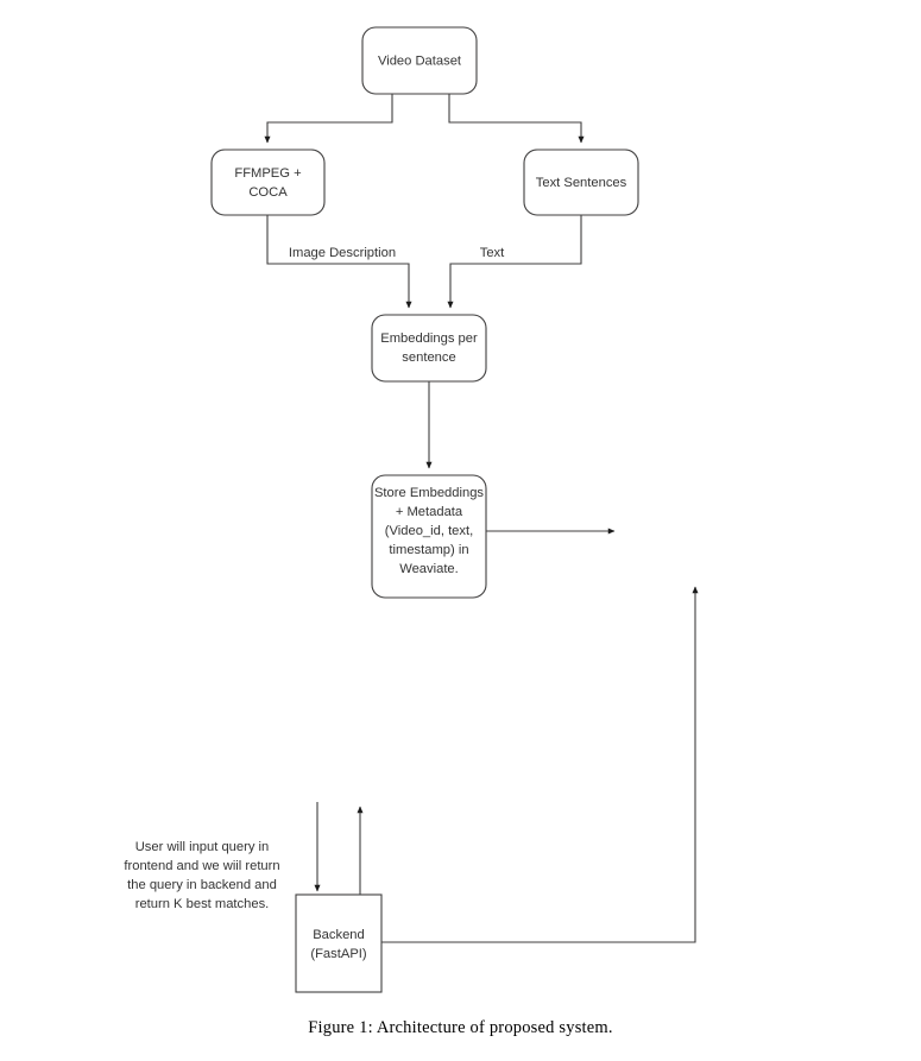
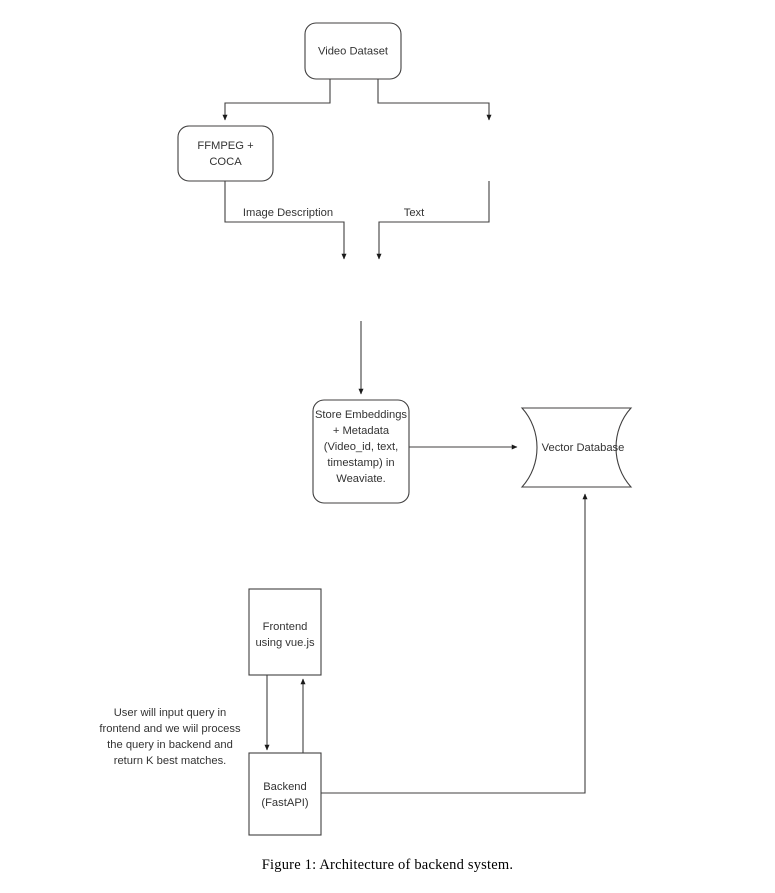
  Video Dataset
  FFMPEG +
  COCA
- Text Sentences
  Image Description
  Text
- Embeddings per
- sentence
  Store Embeddings
  + Metadata
  (Video_id, text,
  timestamp) in
  Weaviate.
+ Vector Database
+ Frontend
+ using vue.js
  Backend
  (FastAPI)
  User will input query in
- frontend and we wiil return
+ frontend and we wiil process
  the query in backend and
  return K best matches.
- Figure 1: Architecture of proposed system.
+ Figure 1: Architecture of backend system.
